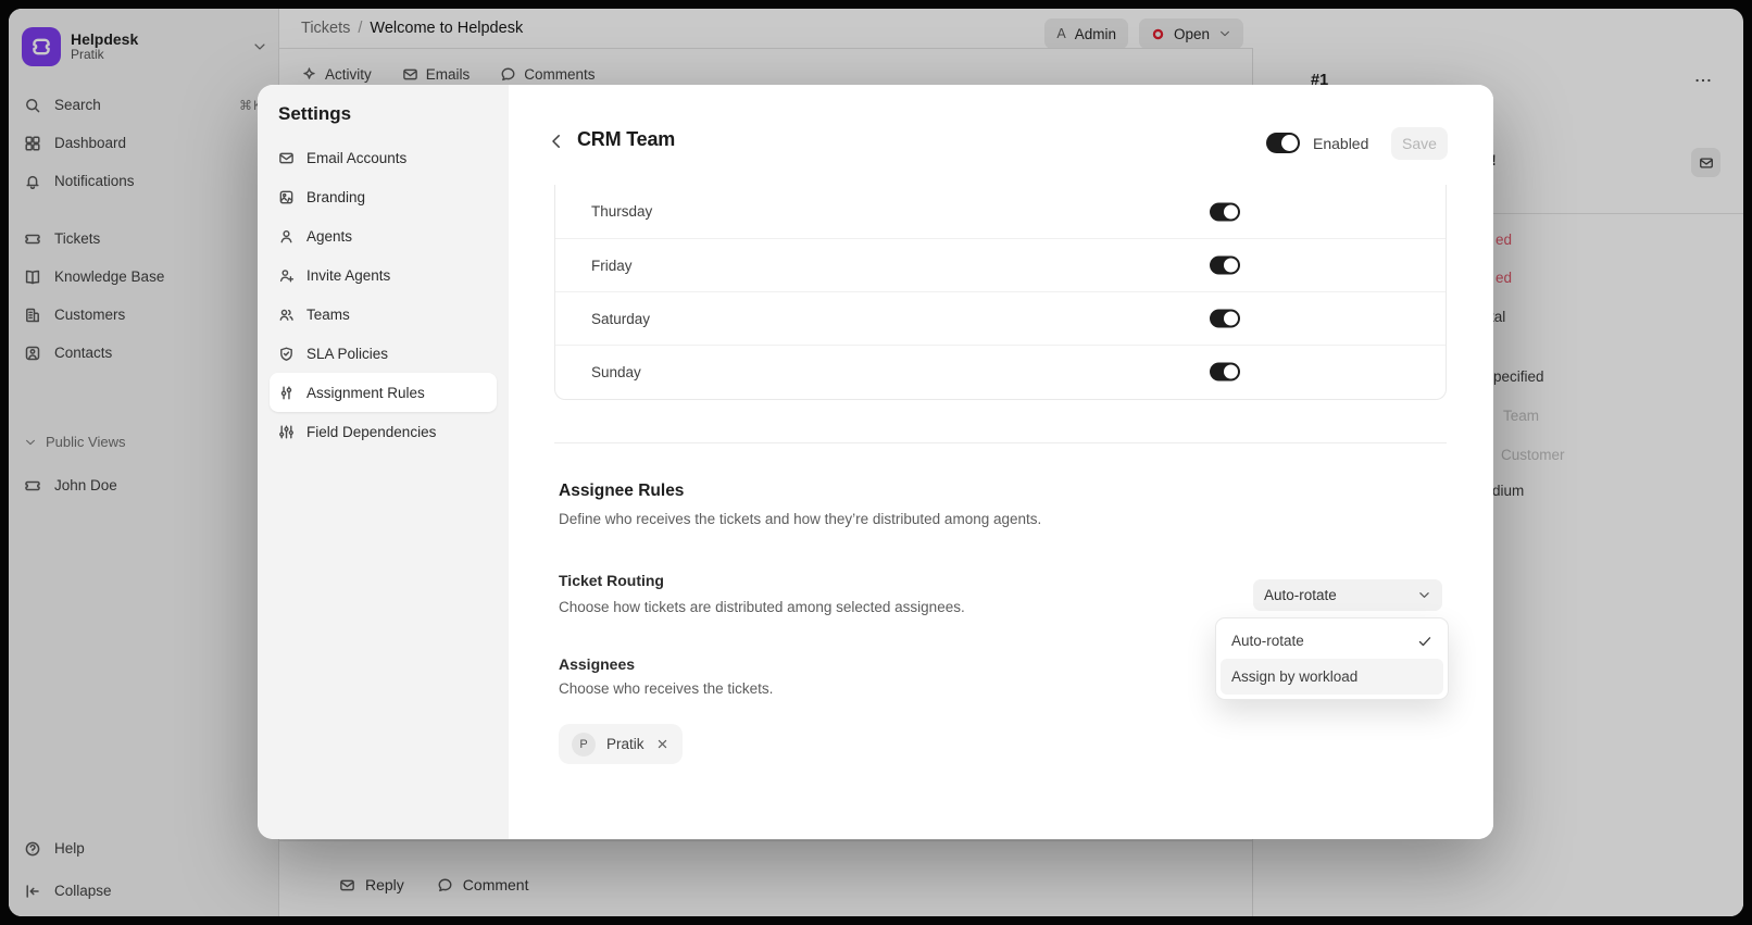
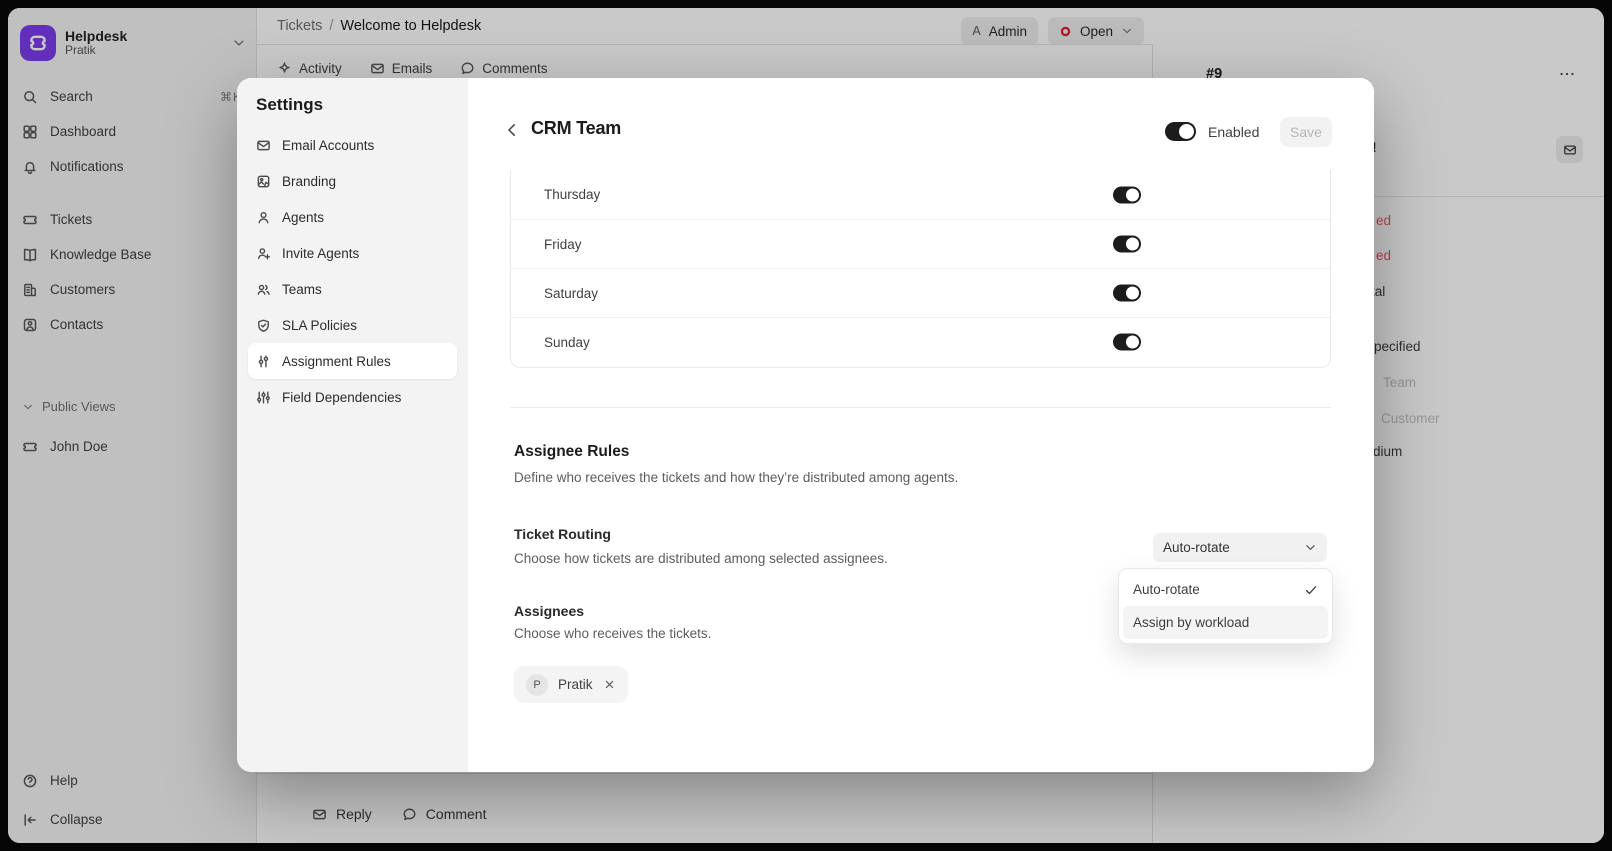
  Helpdesk
  Pratik
  Search
  Dashboard
  Notifications
  Tickets
  Knowledge Base
  Customers
  Contacts
  Public Views
  John Doe
  Help
  Collapse
  Tickets
  /
  Welcome to Helpdesk
  A
  Admin
  Open
  Activity
  Emails
  Comments
- #1
+ #9
  !
  ed
  ed
  pecified
  Team
  Customer
  dium
  Reply
  Comment
  Settings
  Email Accounts
  Branding
  Agents
  Invite Agents
  Teams
  SLA Policies
  Assignment Rules
  Field Dependencies
  CRM Team
  Enabled
  Save
  Thursday
  Friday
  Saturday
  Sunday
  Assignee Rules
  Define who receives the tickets and how they’re distributed among agents.
  Ticket Routing
  Choose how tickets are distributed among selected assignees.
  Auto-rotate
  Auto-rotate
  Assign by workload
  Assignees
  Choose who receives the tickets.
  P
  Pratik
